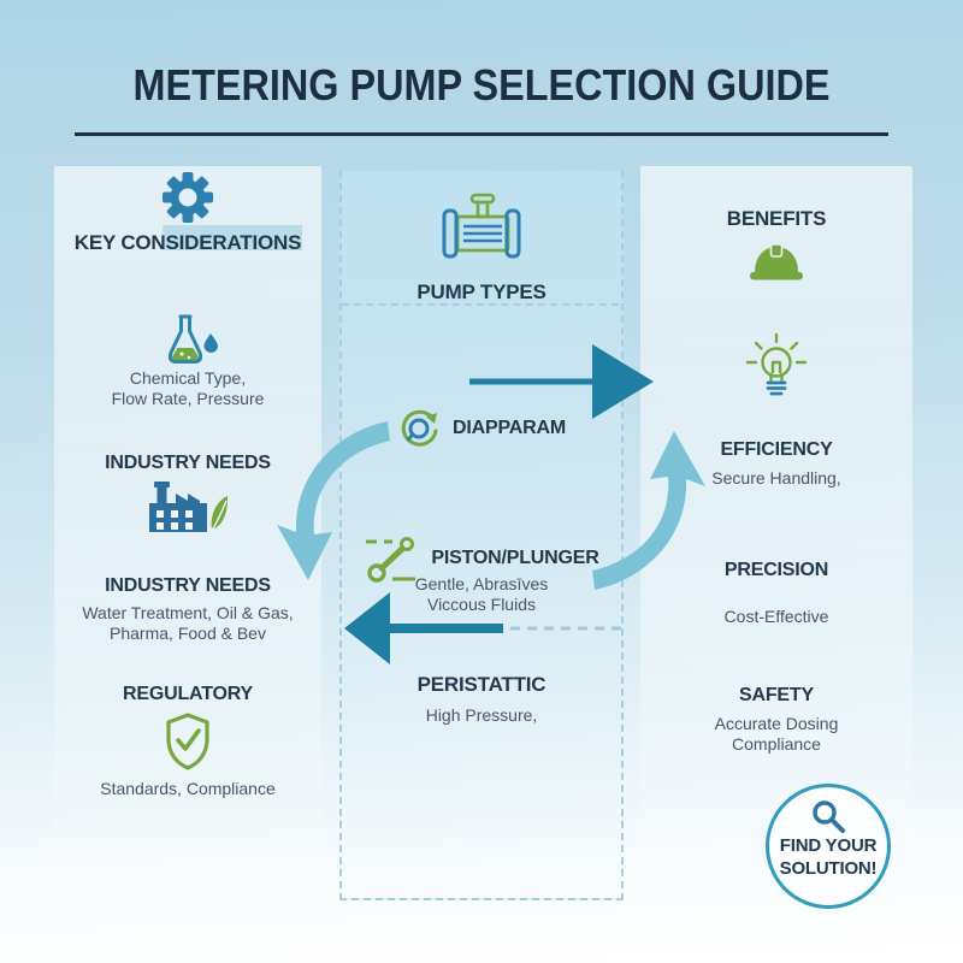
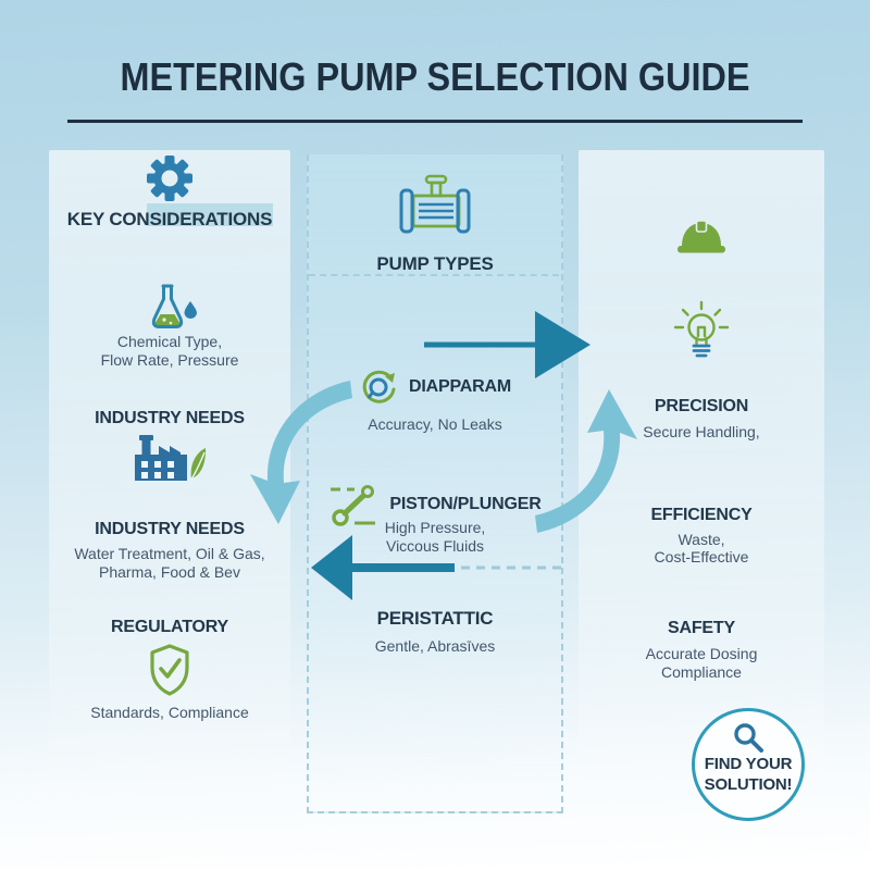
  METERING PUMP SELECTION GUIDE
  KEY CONSIDERATIONS
  Chemical Type,
  Flow Rate, Pressure
  INDUSTRY NEEDS
  INDUSTRY NEEDS
  Water Treatment, Oil & Gas,
  Pharma, Food & Bev
  REGULATORY
  Standards, Compliance
  PUMP TYPES
  DIAPPARAM
+ Accuracy, No Leaks
  PISTON/PLUNGER
- Gentle, Abrasīves
+ High Pressure,
  Viccous Fluids
  PERISTATTIC
- High Pressure,
+ Gentle, Abrasīves
- BENEFITS
- EFFICIENCY
+ PRECISION
  Secure Handling,
- PRECISION
+ EFFICIENCY
+ Waste,
  Cost-Effective
  SAFETY
  Accurate Dosing
  Compliance
  FIND YOUR
  SOLUTION!
